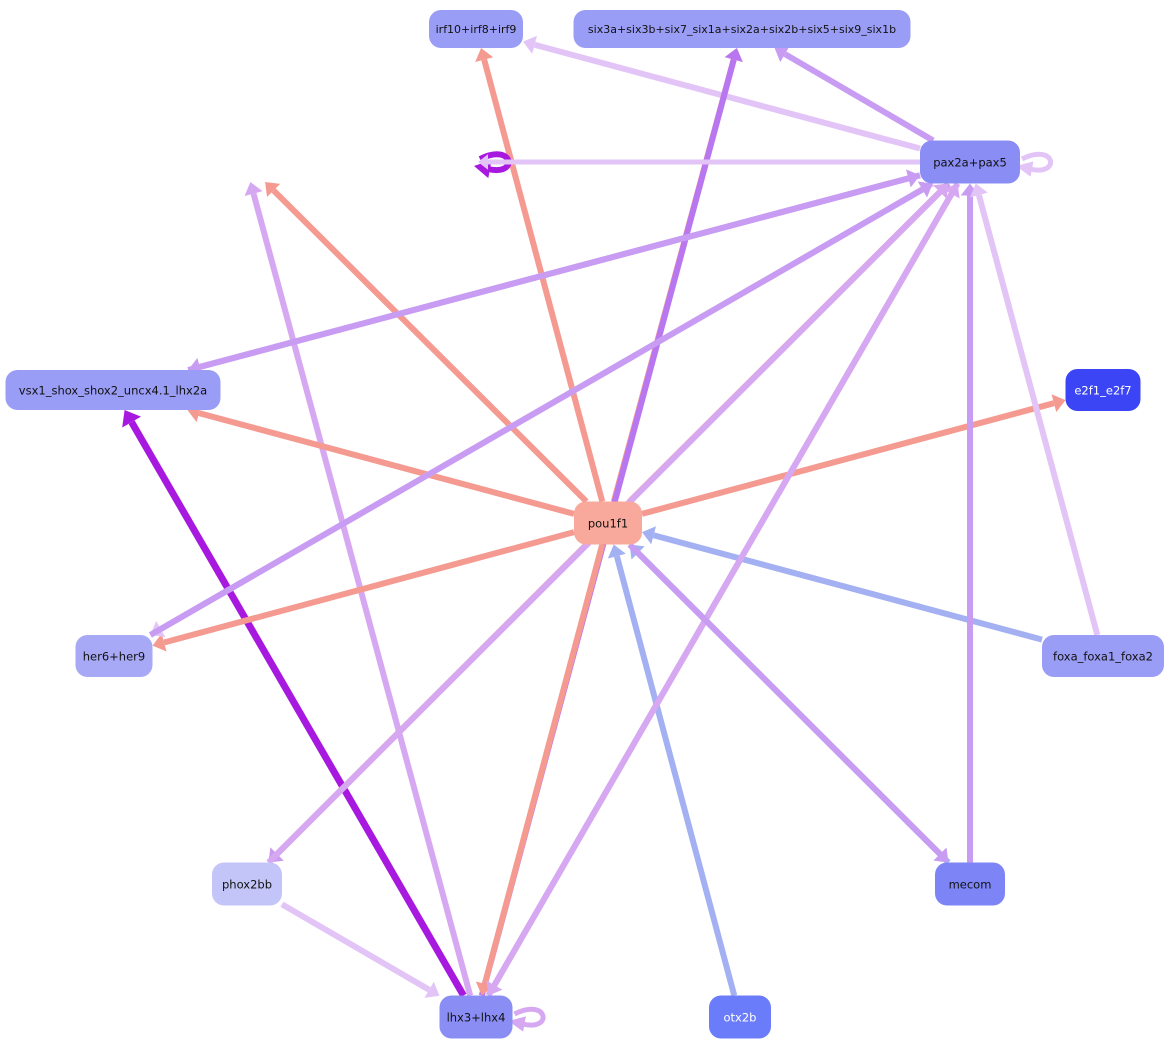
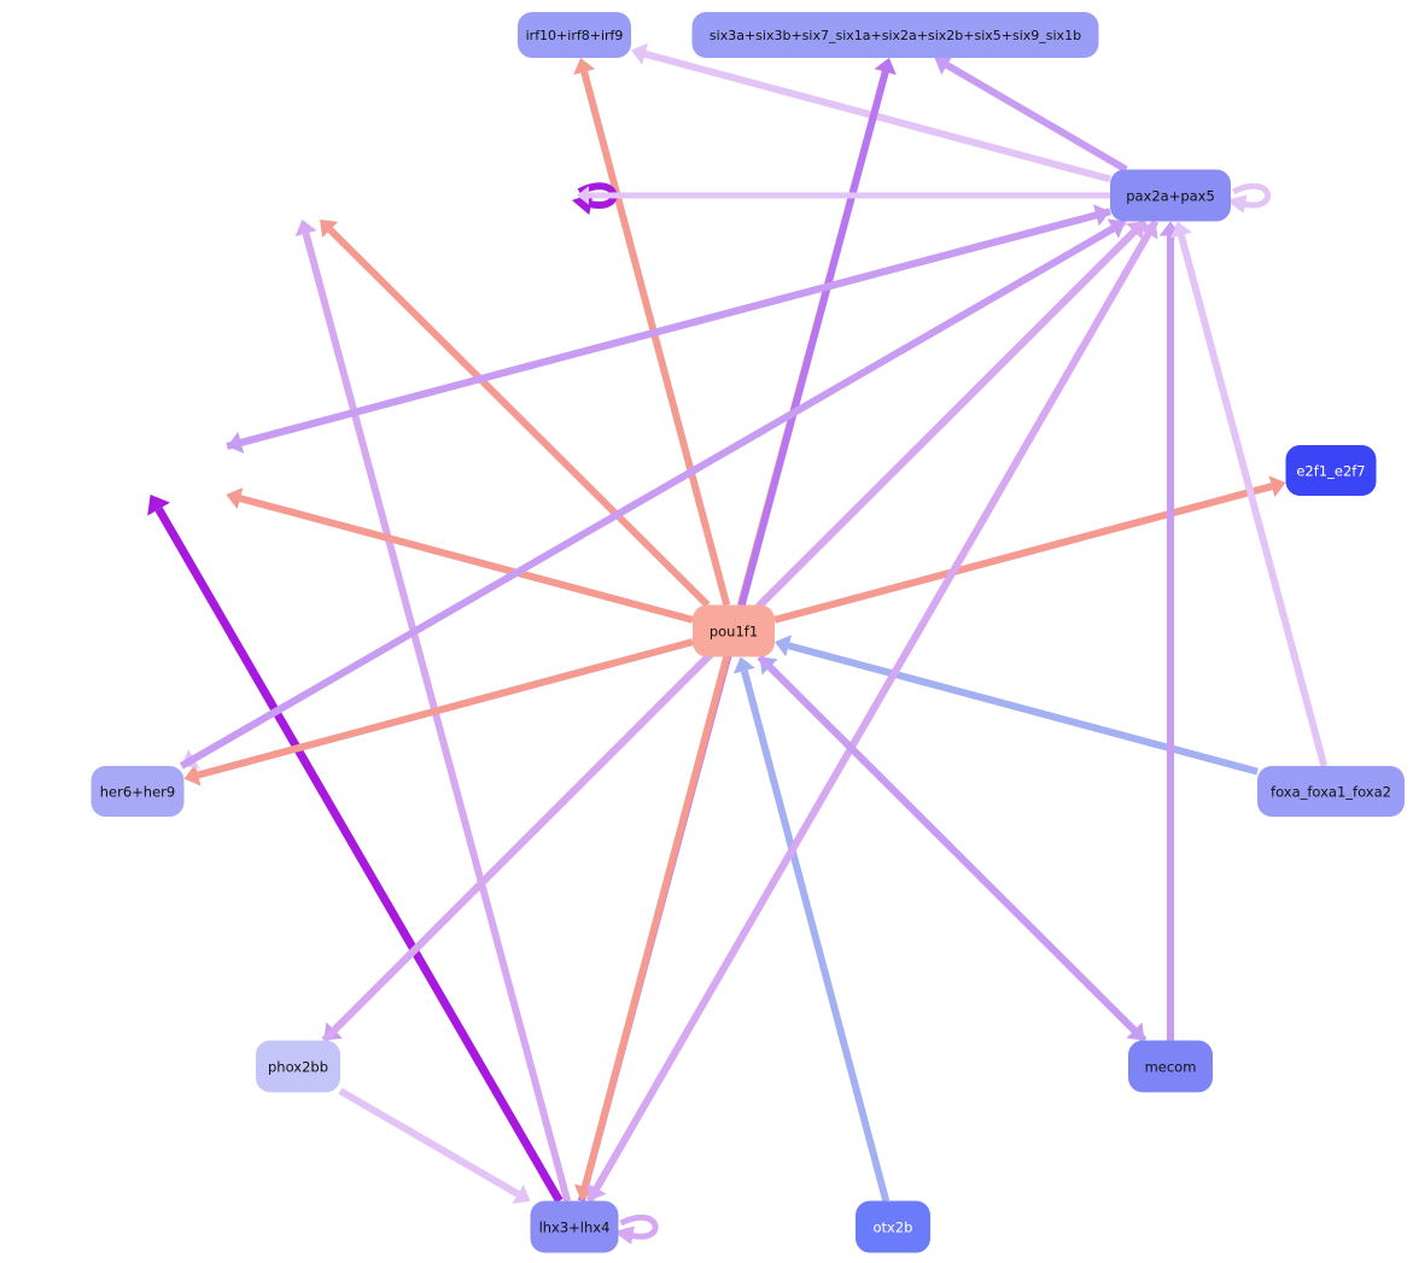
  irf10+irf8+irf9
  six3a+six3b+six7_six1a+six2a+six2b+six5+six9_six1b
  pax2a+pax5
- vsx1_shox_shox2_uncx4.1_lhx2a
  e2f1_e2f7
  pou1f1
  her6+her9
  foxa_foxa1_foxa2
  phox2bb
  mecom
  lhx3+lhx4
  otx2b
